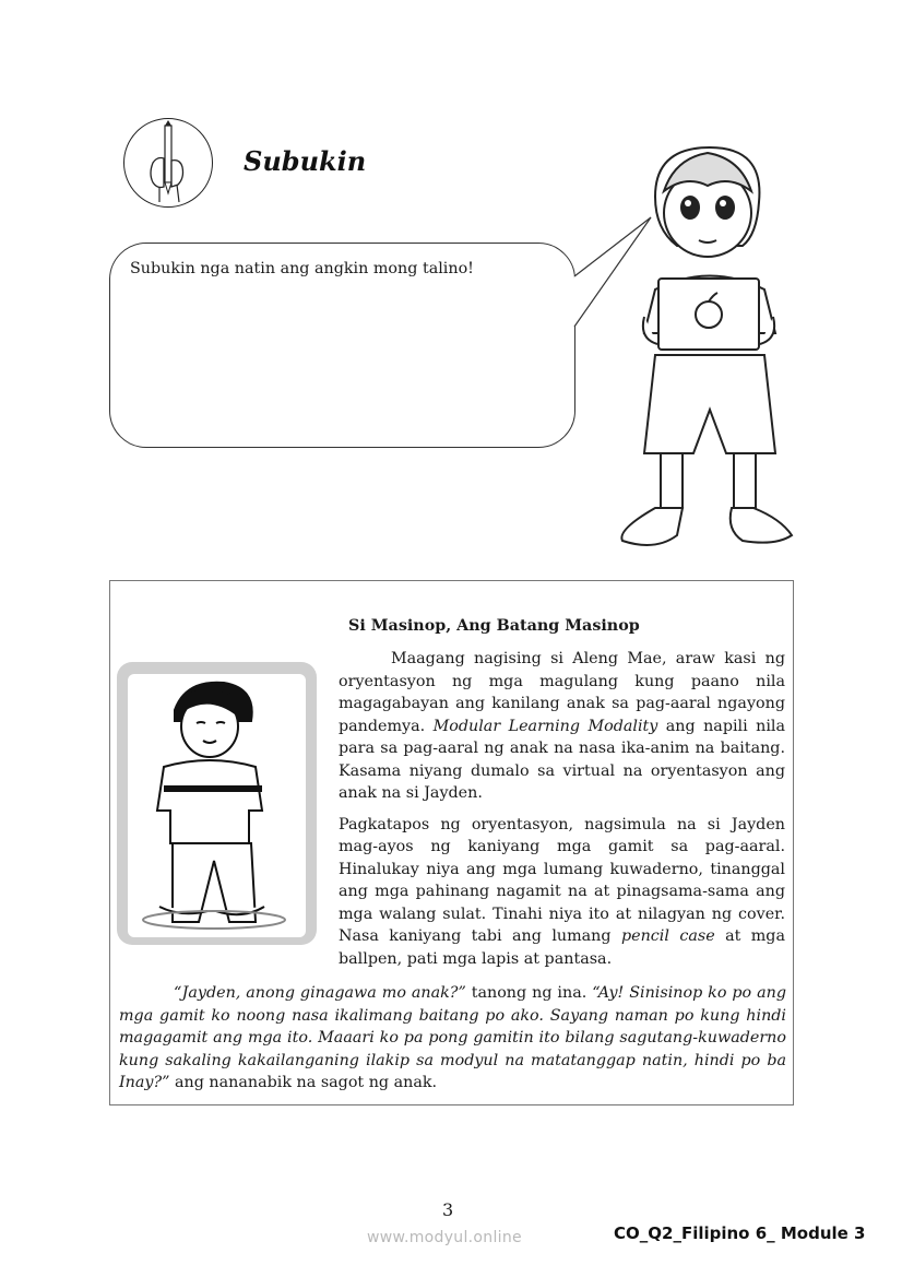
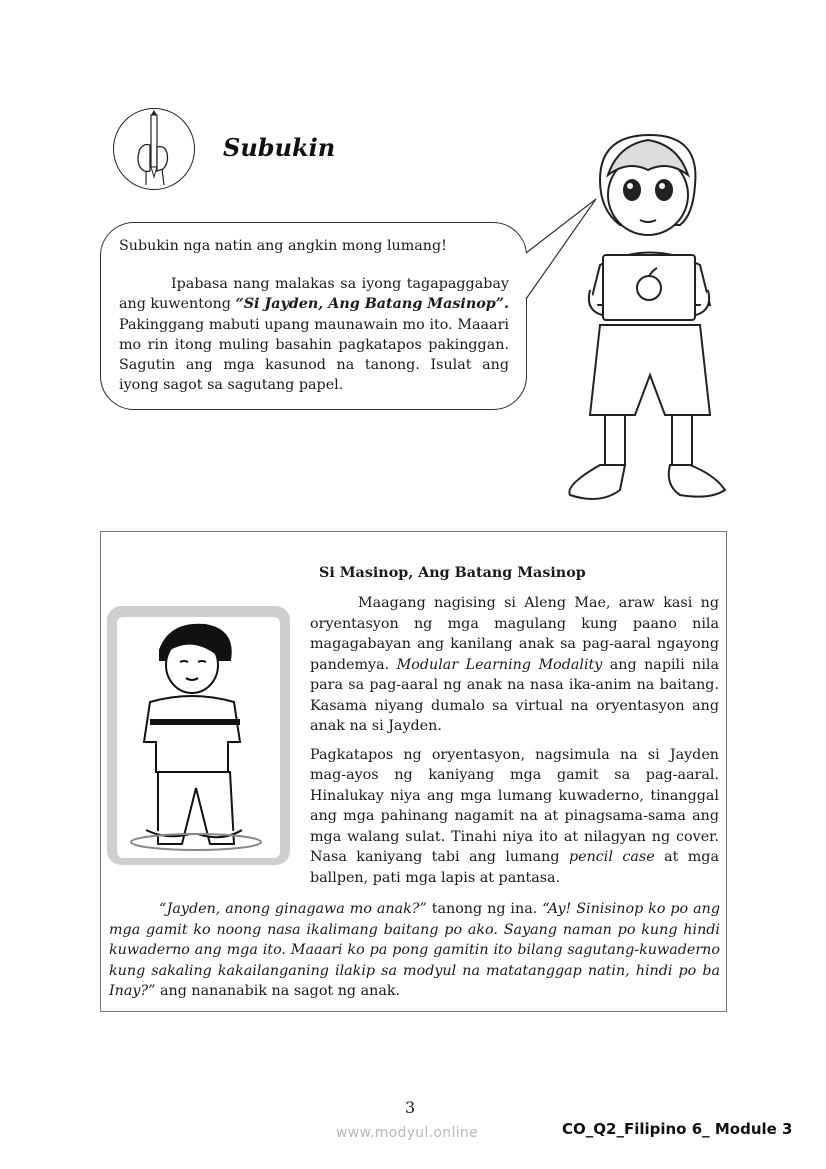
  Subukin
- Subukin nga natin ang angkin mong talino!
+ Subukin nga natin ang angkin mong lumang!
+ Ipabasa nang malakas sa iyong tagapaggabay ang kuwentong “Si Jayden, Ang Batang Masinop”. Pakinggang mabuti upang maunawain mo ito. Maaari mo rin itong muling basahin pagkatapos pakinggan. Sagutin ang mga kasunod na tanong. Isulat ang iyong sagot sa sagutang papel.
  Si Masinop, Ang Batang Masinop
  Maagang nagising si Aleng Mae, araw kasi ng oryentasyon ng mga magulang kung paano nila magagabayan ang kanilang anak sa pag-aaral ngayong pandemya. Modular Learning Modality ang napili nila para sa pag-aaral ng anak na nasa ika-anim na baitang. Kasama niyang dumalo sa virtual na oryentasyon ang anak na si Jayden.
  Pagkatapos ng oryentasyon, nagsimula na si Jayden mag-ayos ng kaniyang mga gamit sa pag-aaral. Hinalukay niya ang mga lumang kuwaderno, tinanggal ang mga pahinang nagamit na at pinagsama-sama ang mga walang sulat. Tinahi niya ito at nilagyan ng cover. Nasa kaniyang tabi ang lumang pencil case at mga ballpen, pati mga lapis at pantasa.
- “Jayden, anong ginagawa mo anak?” tanong ng ina. “Ay! Sinisinop ko po ang mga gamit ko noong nasa ikalimang baitang po ako. Sayang naman po kung hindi magagamit ang mga ito. Maaari ko pa pong gamitin ito bilang sagutang-kuwaderno kung sakaling kakailanganing ilakip sa modyul na matatanggap natin, hindi po ba Inay?” ang nananabik na sagot ng anak.
+ “Jayden, anong ginagawa mo anak?” tanong ng ina. “Ay! Sinisinop ko po ang mga gamit ko noong nasa ikalimang baitang po ako. Sayang naman po kung hindi kuwaderno ang mga ito. Maaari ko pa pong gamitin ito bilang sagutang-kuwaderno kung sakaling kakailanganing ilakip sa modyul na matatanggap natin, hindi po ba Inay?” ang nananabik na sagot ng anak.
  3
  www.modyul.online
  CO_Q2_Filipino 6_ Module 3
